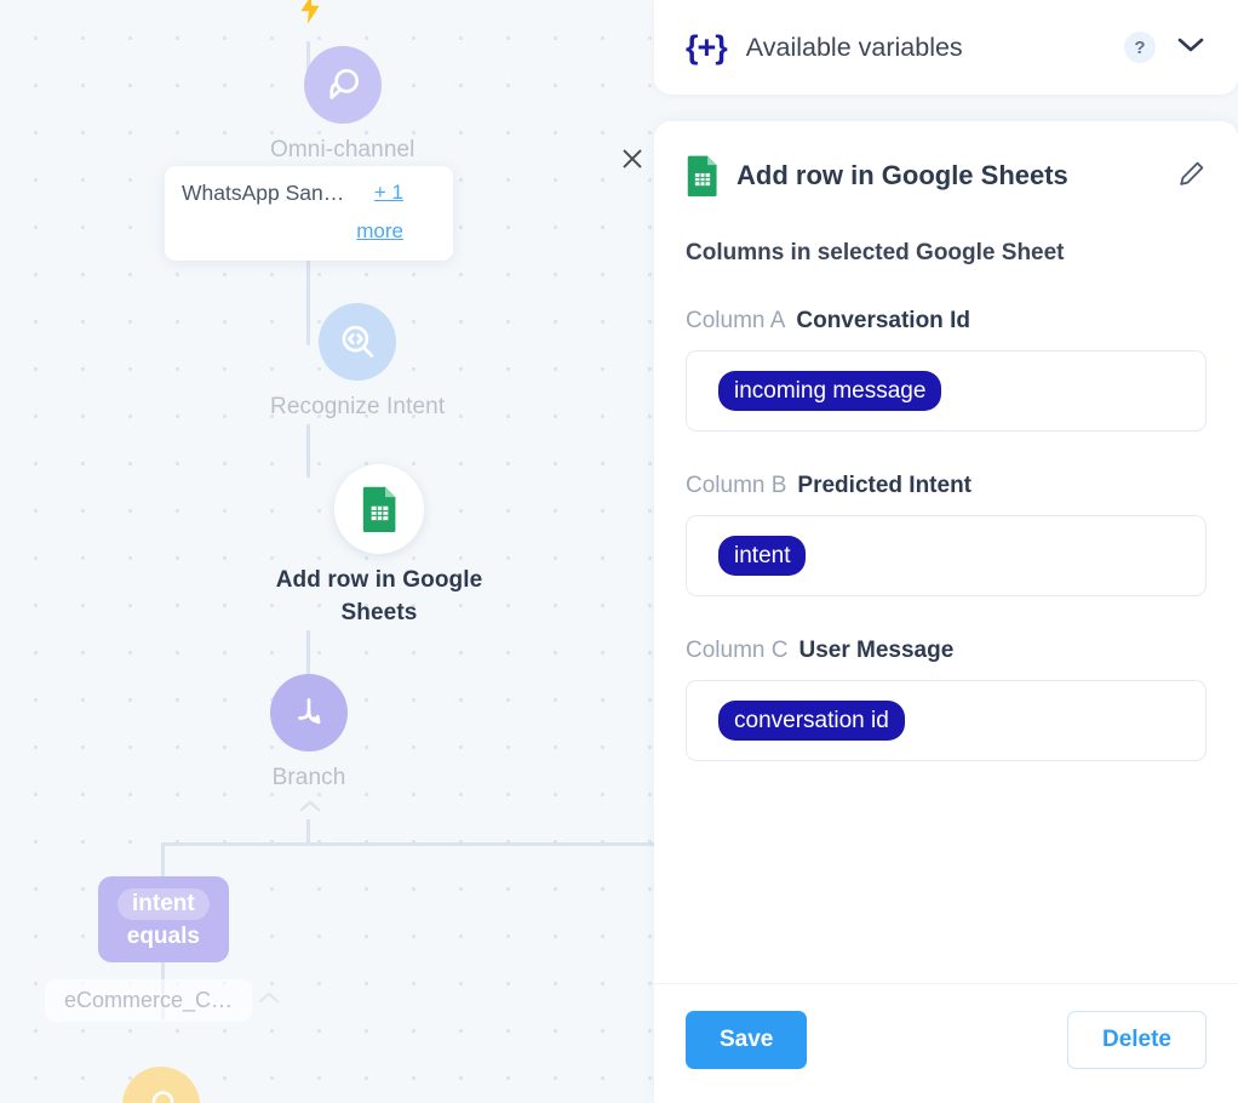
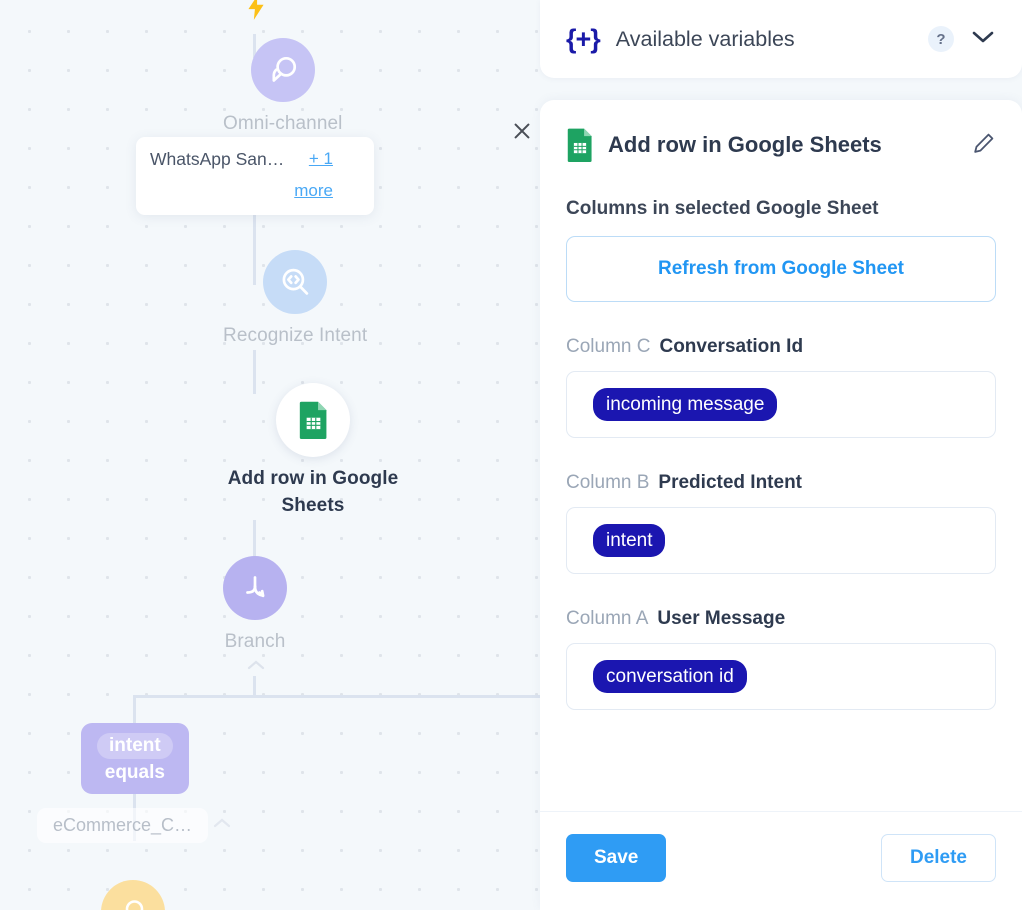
  Omni-channel
  WhatsApp San…
  + 1
  more
  Recognize Intent
  Add row in Google Sheets
  Branch
  intent
  equals
  eCommerce_C…
  {+}
  Available variables
  ?
  Add row in Google Sheets
  Columns in selected Google Sheet
+ Refresh from Google Sheet
- Column A
+ Column C
  Conversation Id
  incoming message
  Column B
  Predicted Intent
  intent
- Column C
+ Column A
  User Message
  conversation id
  Save
  Delete
